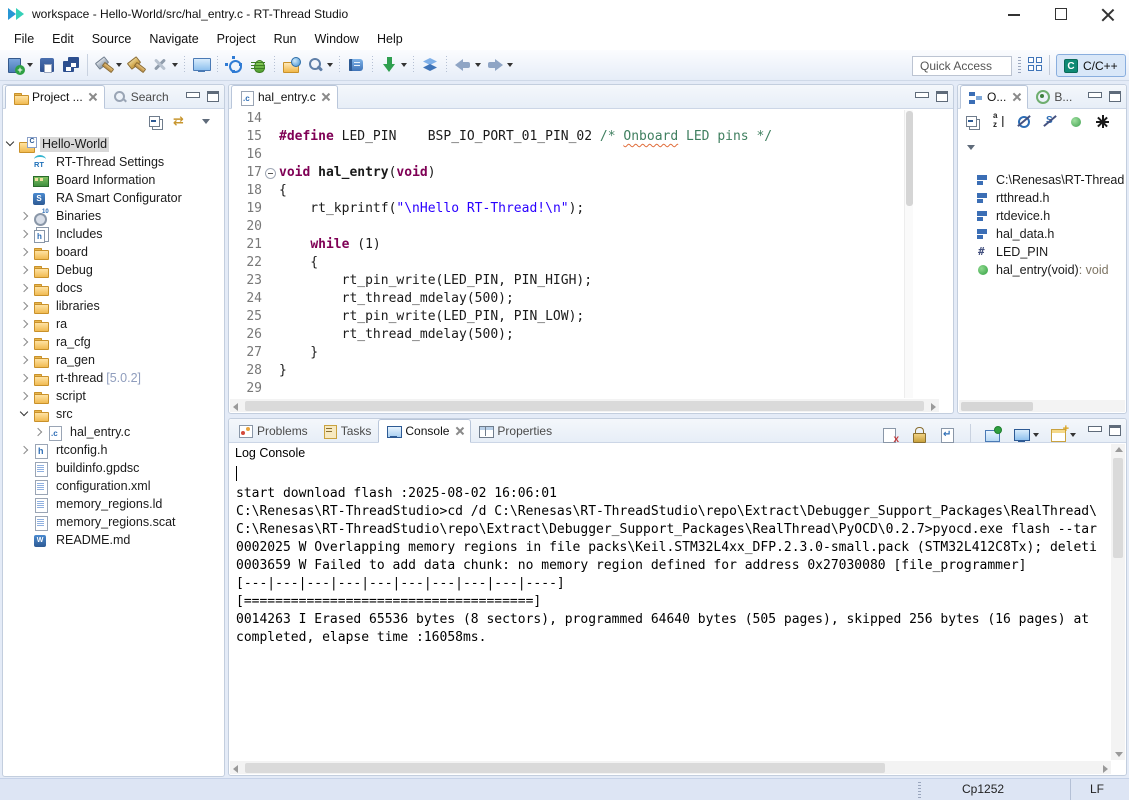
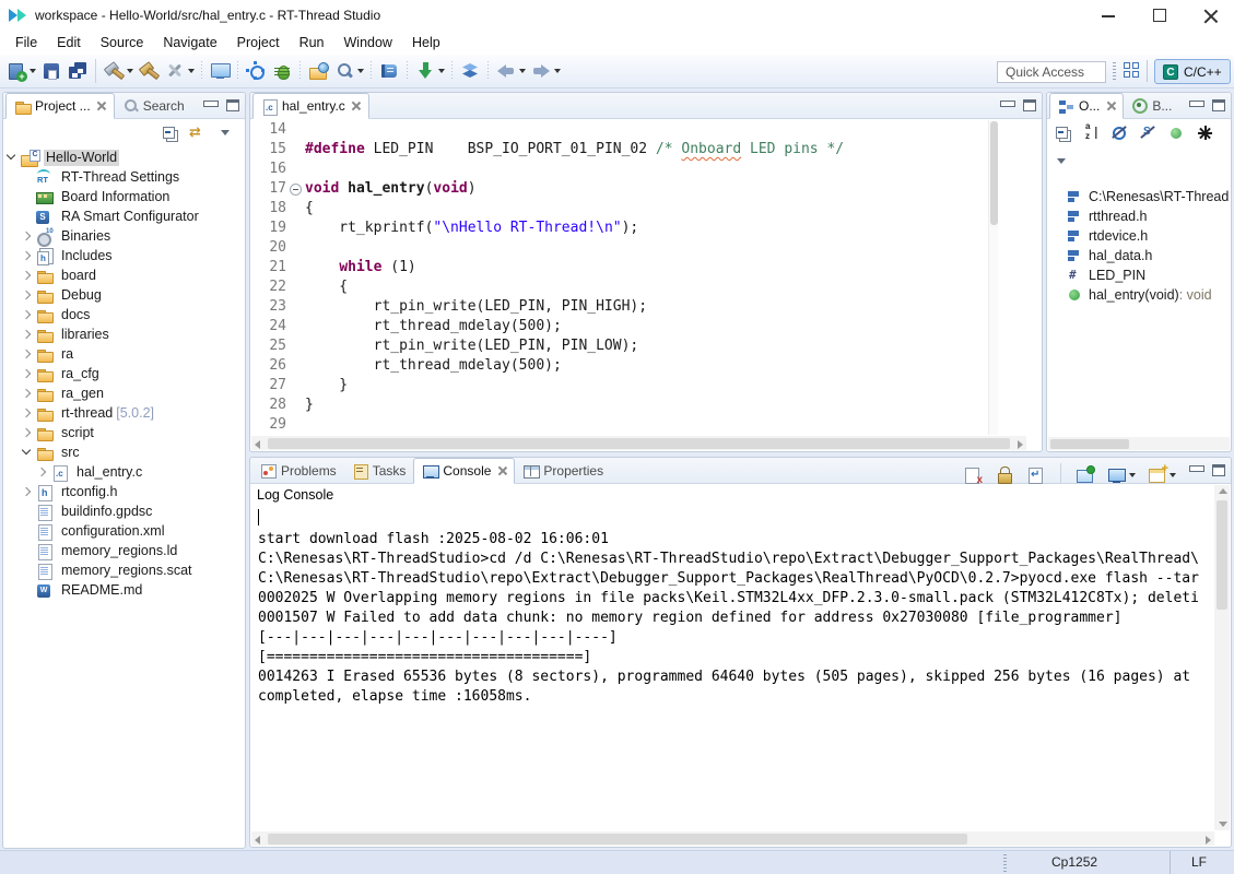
  workspace - Hello-World/src/hal_entry.c - RT-Thread Studio
  File
  Edit
  Source
  Navigate
  Project
  Run
  Window
  Help
  Quick Access
  C
  C/C++
  Project ...
  Search
  Hello-World
  RT-Thread Settings
  Board Information
  RA Smart Configurator
  Binaries
  Includes
  board
  Debug
  docs
  libraries
  ra
  ra_cfg
  ra_gen
  rt-thread
  [5.0.2]
  script
  src
  hal_entry.c
  rtconfig.h
  buildinfo.gpdsc
  configuration.xml
  memory_regions.ld
  memory_regions.scat
  README.md
  hal_entry.c
  14
  15
  #define LED_PIN BSP_IO_PORT_01_PIN_02 /* Onboard LED pins */
  16
  17
  void hal_entry(void)
  18
  {
  19
  rt_kprintf("\nHello RT-Thread!\n");
  20
  21
  while (1)
  22
  {
  23
  rt_pin_write(LED_PIN, PIN_HIGH);
  24
  rt_thread_mdelay(500);
  25
  rt_pin_write(LED_PIN, PIN_LOW);
  26
  rt_thread_mdelay(500);
  27
  }
  28
  }
  29
  O...
  B...
  C:\Renesas\RT-Thread
  rtthread.h
  rtdevice.h
  hal_data.h
  LED_PIN
  hal_entry(void)
  : void
  Problems
  Tasks
  Console
  Properties
  Log Console
  start download flash :2025-08-02 16:06:01
  C:\Renesas\RT-ThreadStudio>cd /d C:\Renesas\RT-ThreadStudio\repo\Extract\Debugger_Support_Packages\RealThread\
  C:\Renesas\RT-ThreadStudio\repo\Extract\Debugger_Support_Packages\RealThread\PyOCD\0.2.7>pyocd.exe flash --tar
  0002025 W Overlapping memory regions in file packs\Keil.STM32L4xx_DFP.2.3.0-small.pack (STM32L412C8Tx); deleti
- 0003659 W Failed to add data chunk: no memory region defined for address 0x27030080 [file_programmer]
+ 0001507 W Failed to add data chunk: no memory region defined for address 0x27030080 [file_programmer]
  [---|---|---|---|---|---|---|---|---|----]
  [=====================================]
  0014263 I Erased 65536 bytes (8 sectors), programmed 64640 bytes (505 pages), skipped 256 bytes (16 pages) at
  completed, elapse time :16058ms.
  Cp1252
  LF
